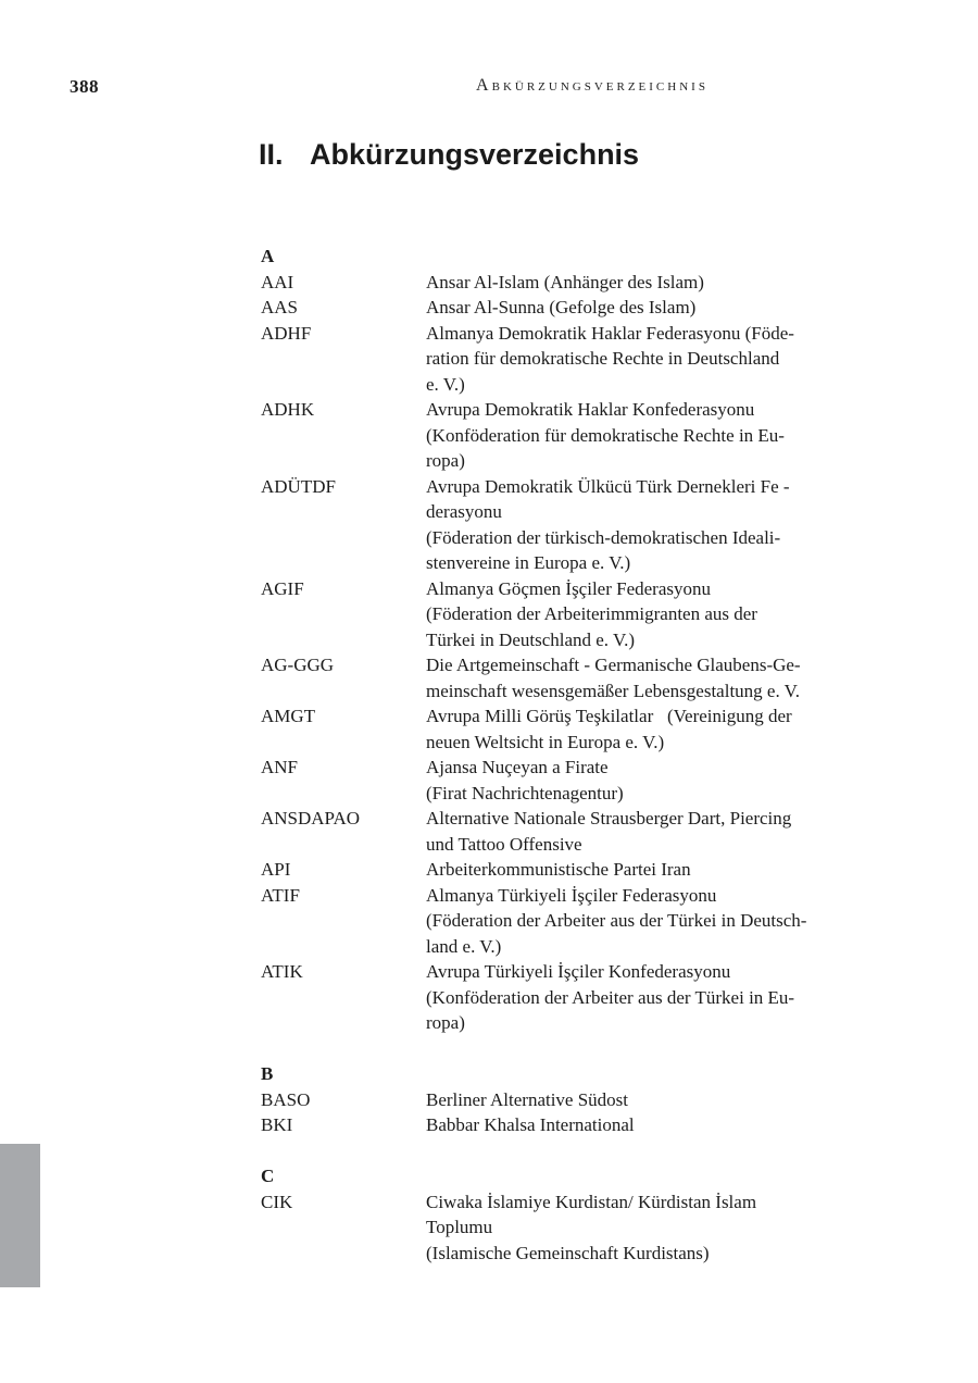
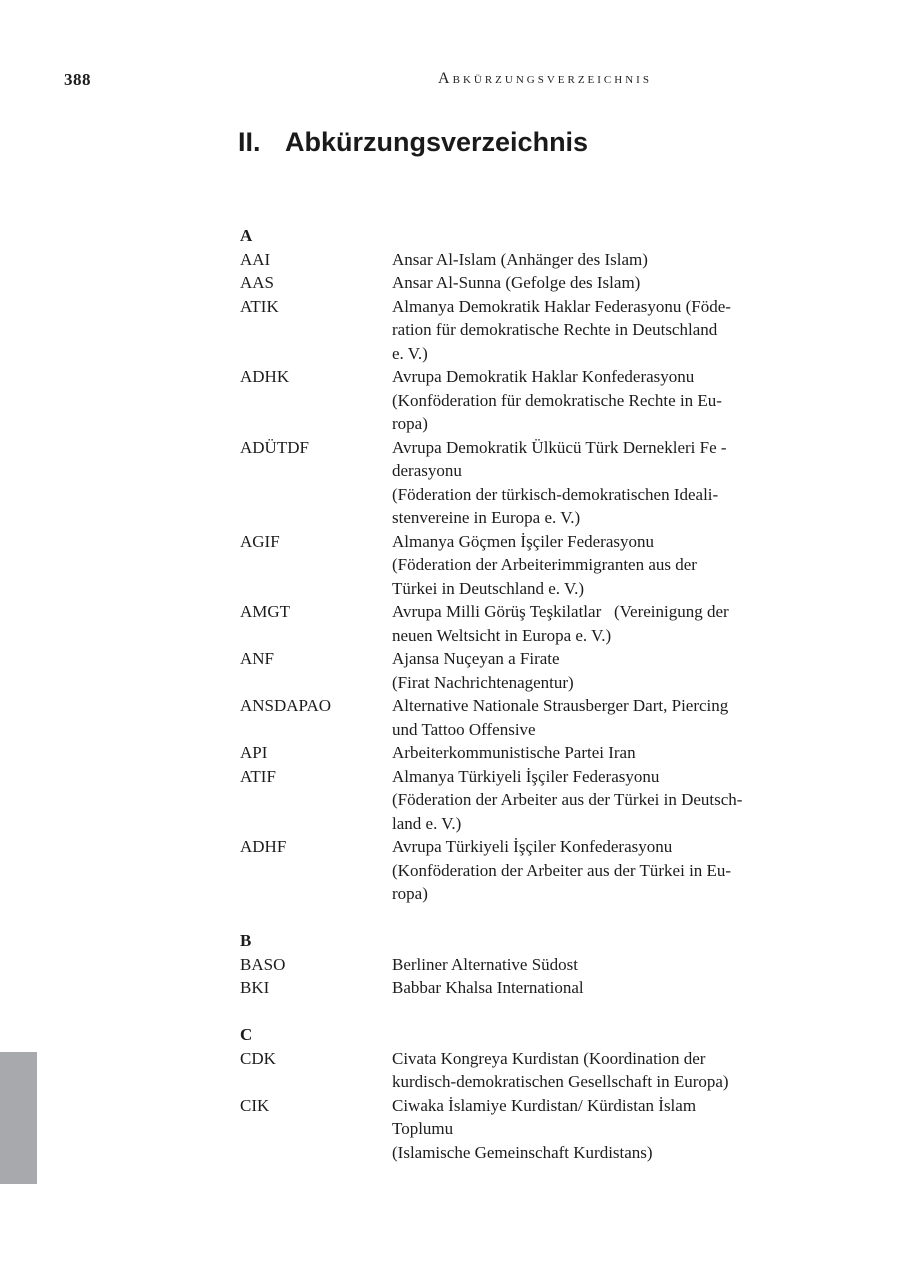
  388
  Abkürzungsverzeichnis
  II.
  Abkürzungsverzeichnis
  A
  AAI
  Ansar Al-Islam (Anhänger des Islam)
  AAS
  Ansar Al-Sunna (Gefolge des Islam)
- ADHF
+ ATIK
  Almanya Demokratik Haklar Federasyonu (Föde-
  ration für demokratische Rechte in Deutschland
  e. V.)
  ADHK
  Avrupa Demokratik Haklar Konfederasyonu
  (Konföderation für demokratische Rechte in Eu-
  ropa)
  ADÜTDF
  Avrupa Demokratik Ülkücü Türk Dernekleri Fe -
  derasyonu
  (Föderation der türkisch-demokratischen Ideali-
  stenvereine in Europa e. V.)
  AGIF
  Almanya Göçmen İşçiler Federasyonu
  (Föderation der Arbeiterimmigranten aus der
  Türkei in Deutschland e. V.)
- AG-GGG
- Die Artgemeinschaft - Germanische Glaubens-Ge-
- meinschaft wesensgemäßer Lebensgestaltung e. V.
  AMGT
  Avrupa Milli Görüş Teşkilatlar (Vereinigung der
  neuen Weltsicht in Europa e. V.)
  ANF
  Ajansa Nuçeyan a Firate
  (Firat Nachrichtenagentur)
  ANSDAPAO
  Alternative Nationale Strausberger Dart, Piercing
  und Tattoo Offensive
  API
  Arbeiterkommunistische Partei Iran
  ATIF
  Almanya Türkiyeli İşçiler Federasyonu
  (Föderation der Arbeiter aus der Türkei in Deutsch-
  land e. V.)
- ATIK
+ ADHF
  Avrupa Türkiyeli İşçiler Konfederasyonu
  (Konföderation der Arbeiter aus der Türkei in Eu-
  ropa)
  B
  BASO
  Berliner Alternative Südost
  BKI
  Babbar Khalsa International
  C
+ CDK
+ Civata Kongreya Kurdistan (Koordination der
+ kurdisch-demokratischen Gesellschaft in Europa)
  CIK
  Ciwaka İslamiye Kurdistan/ Kürdistan İslam
  Toplumu
  (Islamische Gemeinschaft Kurdistans)
